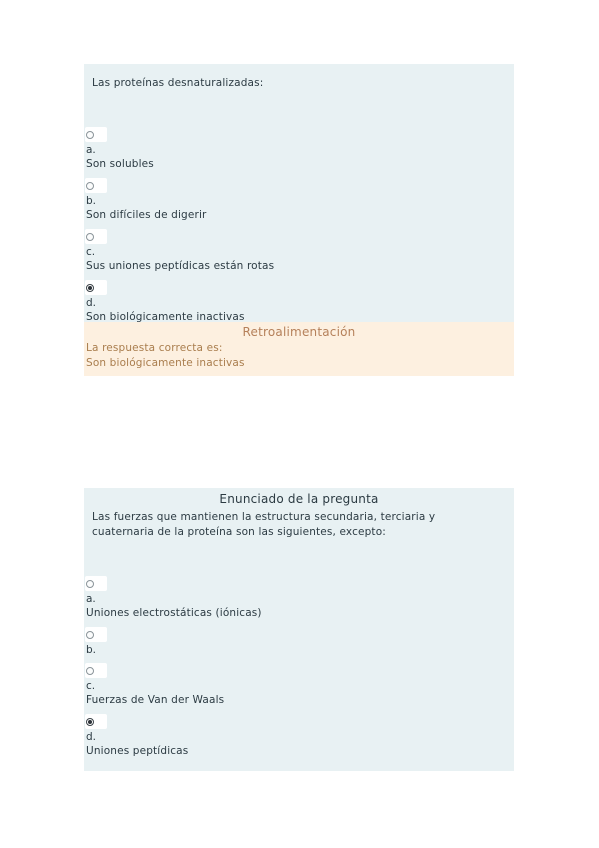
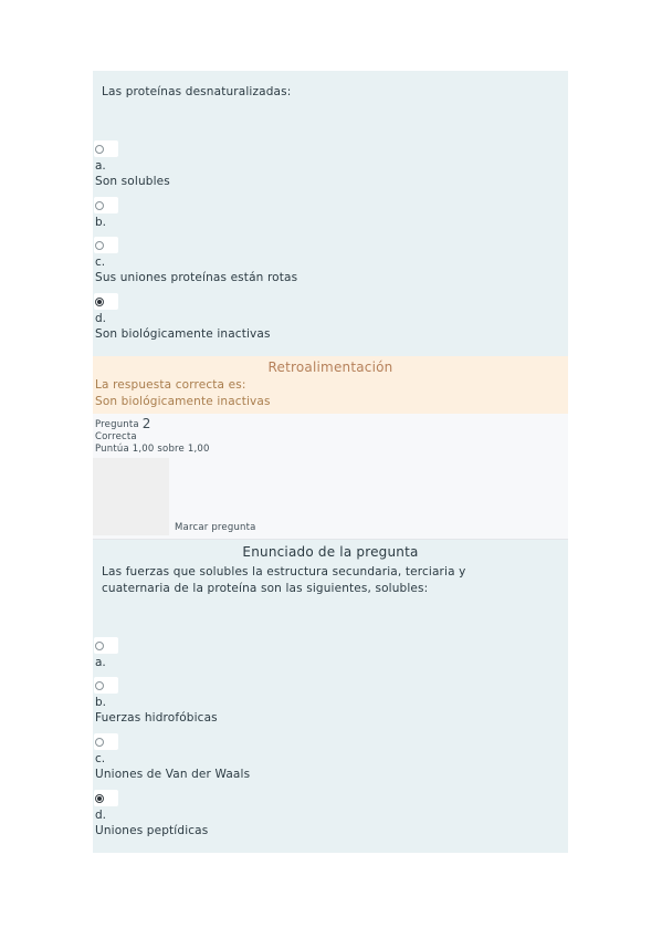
  Las proteínas desnaturalizadas:
  a.
  Son solubles
  b.
- Son difíciles de digerir
  c.
- Sus uniones peptídicas están rotas
+ Sus uniones proteínas están rotas
  d.
  Son biológicamente inactivas
  Retroalimentación
  La respuesta correcta es:
  Son biológicamente inactivas
+ Pregunta 2
+ Correcta
+ Puntúa 1,00 sobre 1,00
+ Marcar pregunta
  Enunciado de la pregunta
- Las fuerzas que mantienen la estructura secundaria, terciaria y
+ Las fuerzas que solubles la estructura secundaria, terciaria y
- cuaternaria de la proteína son las siguientes, excepto:
+ cuaternaria de la proteína son las siguientes, solubles:
  a.
- Uniones electrostáticas (iónicas)
  b.
+ Fuerzas hidrofóbicas
  c.
- Fuerzas de Van der Waals
+ Uniones de Van der Waals
  d.
  Uniones peptídicas
